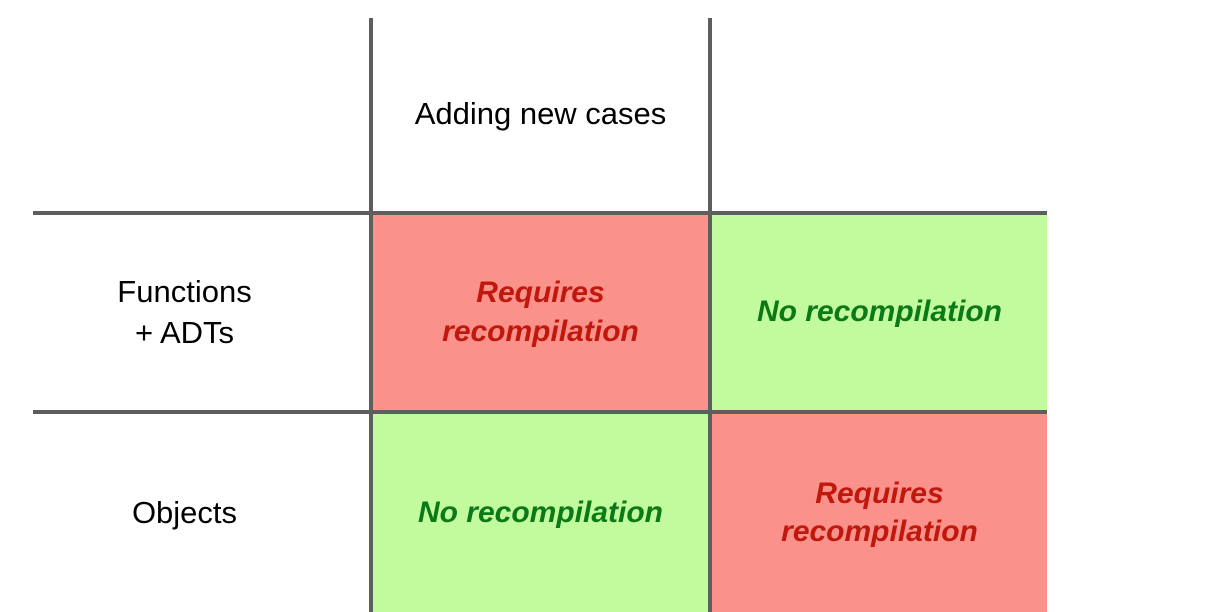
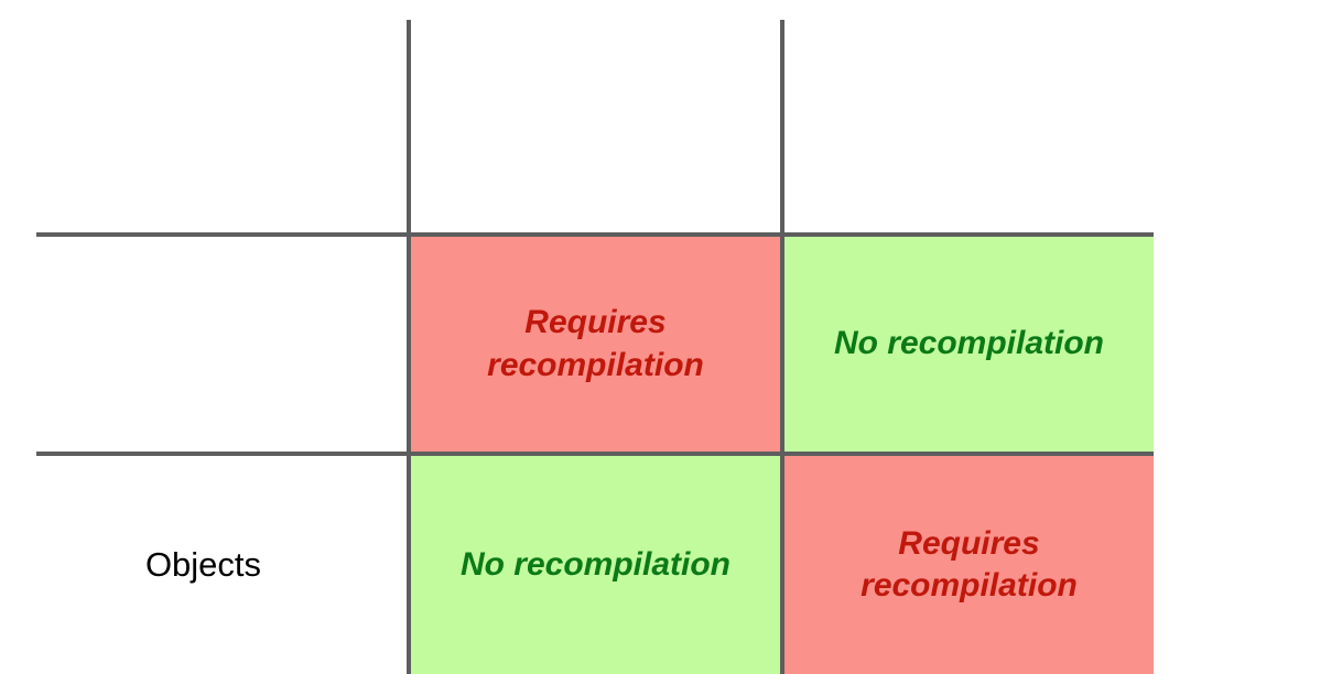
- Adding new cases
- Functions
- + ADTs
  Objects
  Requires
  recompilation
  No recompilation
  No recompilation
  Requires
  recompilation
